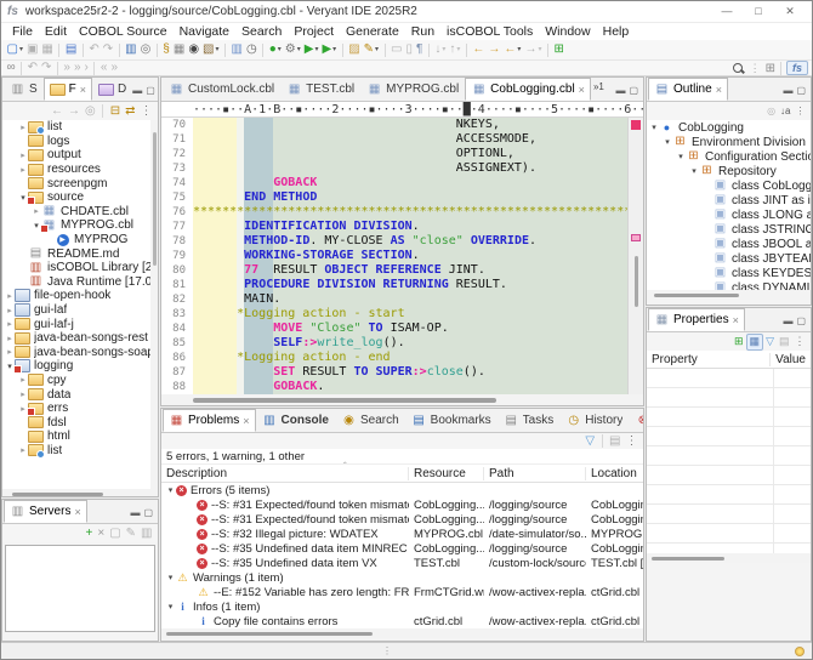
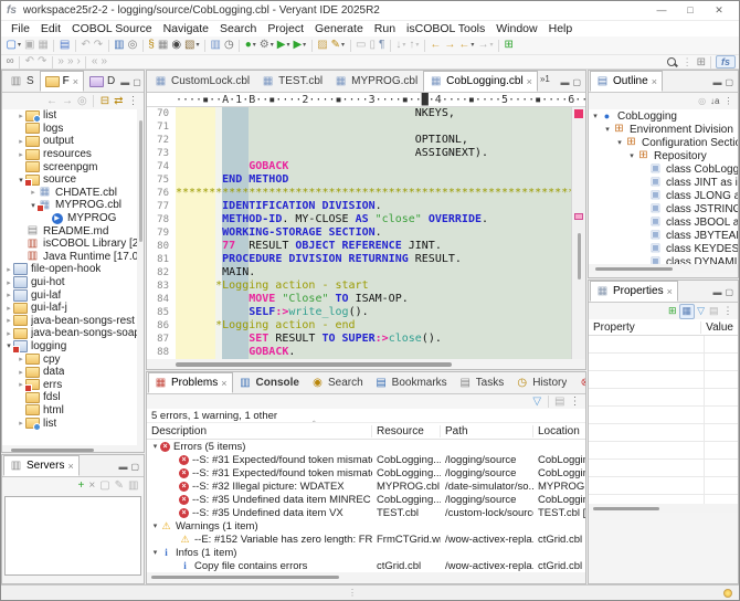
  fs
  workspace25r2-2 - logging/source/CobLogging.cbl - Veryant IDE 2025R2
  —
  □
  ✕
  File
  Edit
  COBOL Source
  Navigate
  Search
  Project
  Generate
  Run
  isCOBOL Tools
  Window
  Help
  ▢
  ▣
  ▦
  ▤
  ↶
  ↷
  ▥
  ◎
  §
  ▦
  ◉
  ▧
  ▥
  ◷
  ●
  ⚙
  ▶
  ▶
  ▨
  ✎
  ▭
  ▯
  ¶
  ↓
  ↑
  ←
  →
  ←
  →
  ⊞
  ∞
  ↶
  ↷
  »
  »
  ›
  «
  »
  ⋮
  ⊞
  fs
  S
  F
  D
  ▬
  ▢
  ←
  →
  ◎
  ⊟
  ⇄
  ⋮
  list
  logs
  output
  resources
  screenpgm
  source
  CHDATE.cbl
  MYPROG.cbl
  MYPROG
  README.md
  isCOBOL Library [2
  Java Runtime [17.0
  file-open-hook
+ gui-hot
  gui-laf
  gui-laf-j
  java-bean-songs-rest
  java-bean-songs-soa
  logging
  cpy
  data
  errs
  fdsl
  html
  list
  Servers
  ▬
  ▢
  +
  ×
  ▢
  ✎
  ▥
  CustomLock.cbl
  TEST.cbl
  MYPROG.cbl
  CobLogging.cbl
  »1
  ▬
  ▢
  ····▪··A·1·B··▪····2····▪····3····▪··█·4····▪····5····▪····6··
  70
  NKEYS,
  71
- ACCESSMODE,
  72
  OPTIONL,
  73
  ASSIGNEXT).
  74
  GOBACK
  75
  END METHOD
  76
  ***********************************************************
  77
  IDENTIFICATION DIVISION.
  78
  METHOD-ID. MY-CLOSE AS "close" OVERRIDE.
  79
  WORKING-STORAGE SECTION.
  80
  77 RESULT OBJECT REFERENCE JINT.
  81
  PROCEDURE DIVISION RETURNING RESULT.
  82
  MAIN.
  83
  *Logging action - start
  84
  MOVE "Close" TO ISAM-OP.
  85
  SELF:>write_log().
  86
  *Logging action - end
  87
  SET RESULT TO SUPER:>close().
  88
  GOBACK.
  Problems
  Console
  Search
  Bookmarks
  Tasks
  History
  ▽
  ▤
  ⋮
  5 errors, 1 warning, 1 other
  ˆ
  Description
  Resource
  Path
  Location
  Errors (5 items)
  --S: #31 Expected/found token mismat
  CobLogging...
  /logging/source
  --S: #31 Expected/found token mismat
  CobLogging...
  /logging/source
  --S: #32 Illegal picture: WDATEX
  MYPROG.cbl
  /date-simulator/so..
  --S: #35 Undefined data item MINREC
  CobLogging...
  /logging/source
  --S: #35 Undefined data item VX
  TEST.cbl
  /custom-lock/sourc
  Warnings (1 item)
  --E: #152 Variable has zero length: FR
  FrmCTGrid.w
  /wow-activex-repla.
  Infos (1 item)
  Copy file contains errors
  ctGrid.cbl
  /wow-activex-repla.
  Outline
  ▬
  ▢
  ◎
  ↓a
  ⋮
  CobLogging
  Environment Division
  Configuration Secti
  Repository
  class CobLogg
  class JINT as i
  class JLONG a
  class JSTRING
  class JBOOL a
  class JBYTEA
  class KEYDES
  class DYNAMI
  Properties
  ▬
  ▢
  ⊞
  ▦
  ▽
  ▤
  ⋮
  Property
  Value
  ⋮
